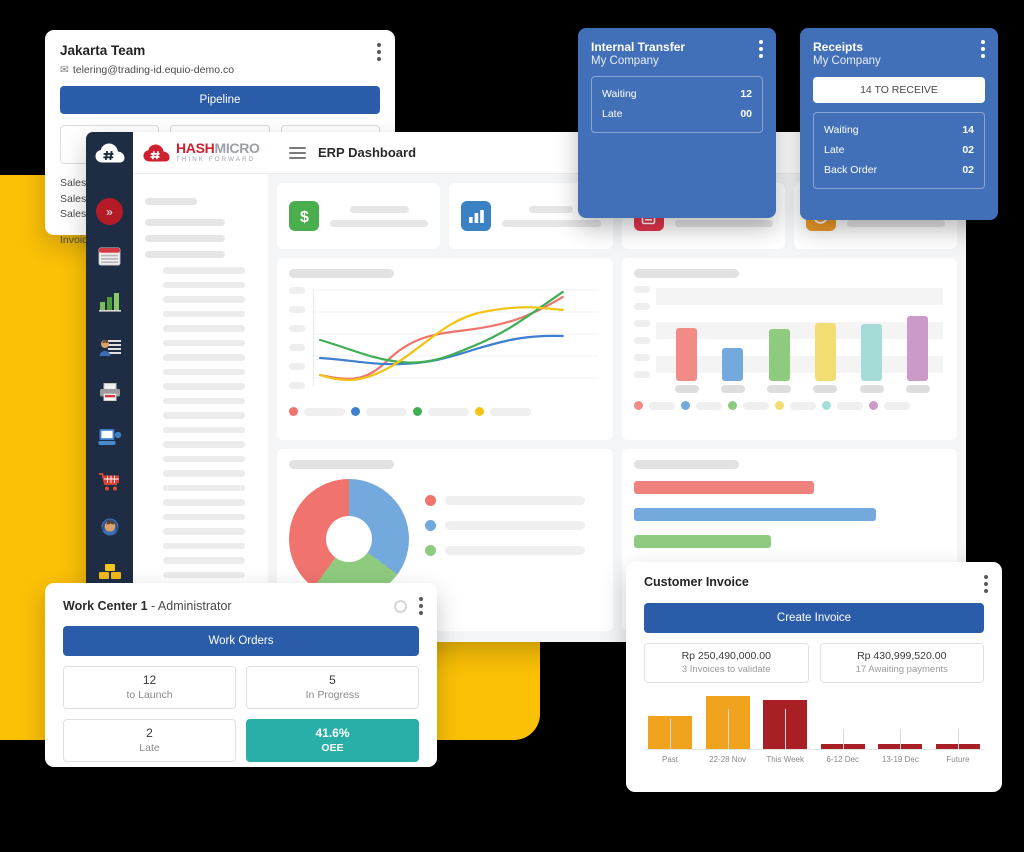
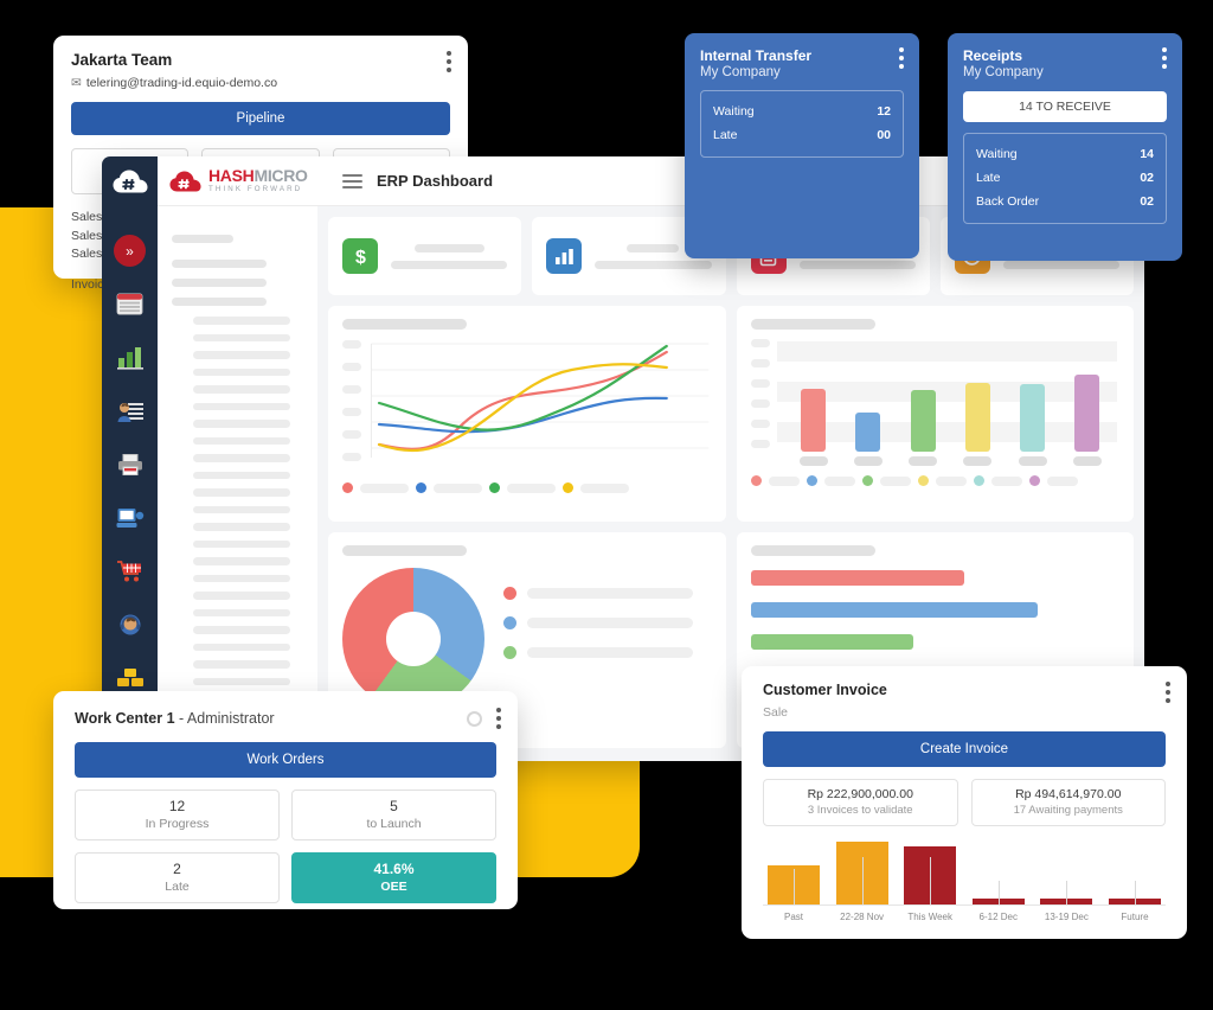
  Jakarta Team
  ✉ telering@trading-id.equio-demo.co
  Pipeline
  Sales
  Sales
  Sales
  Invoic
  HASHMICRO
  ERP Dashboard
  »
  $
  Internal Transfer
  My Company
  Waiting
  12
  Late
  00
  Receipts
  My Company
  14 TO RECEIVE
  Waiting
  14
  Late
  02
  Back Order
  02
  Work Center 1 - Administrator
  Work Orders
  12
- to Launch
+ In Progress
  5
- In Progress
+ to Launch
  2
  Late
  41.6%
  OEE
  Customer Invoice
+ Sale
  Create Invoice
- Rp 250,490,000.00
+ Rp 222,900,000.00
  3 Invoices to validate
- Rp 430,999,520.00
+ Rp 494,614,970.00
  17 Awaiting payments
  Past
  22-28 Nov
  This Week
  6-12 Dec
  13-19 Dec
  Future
